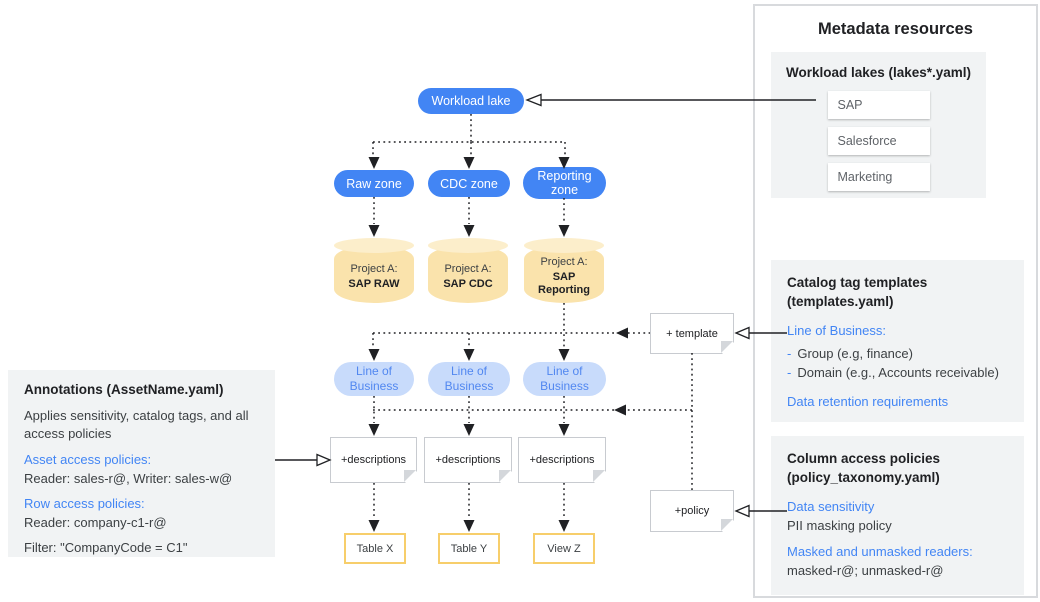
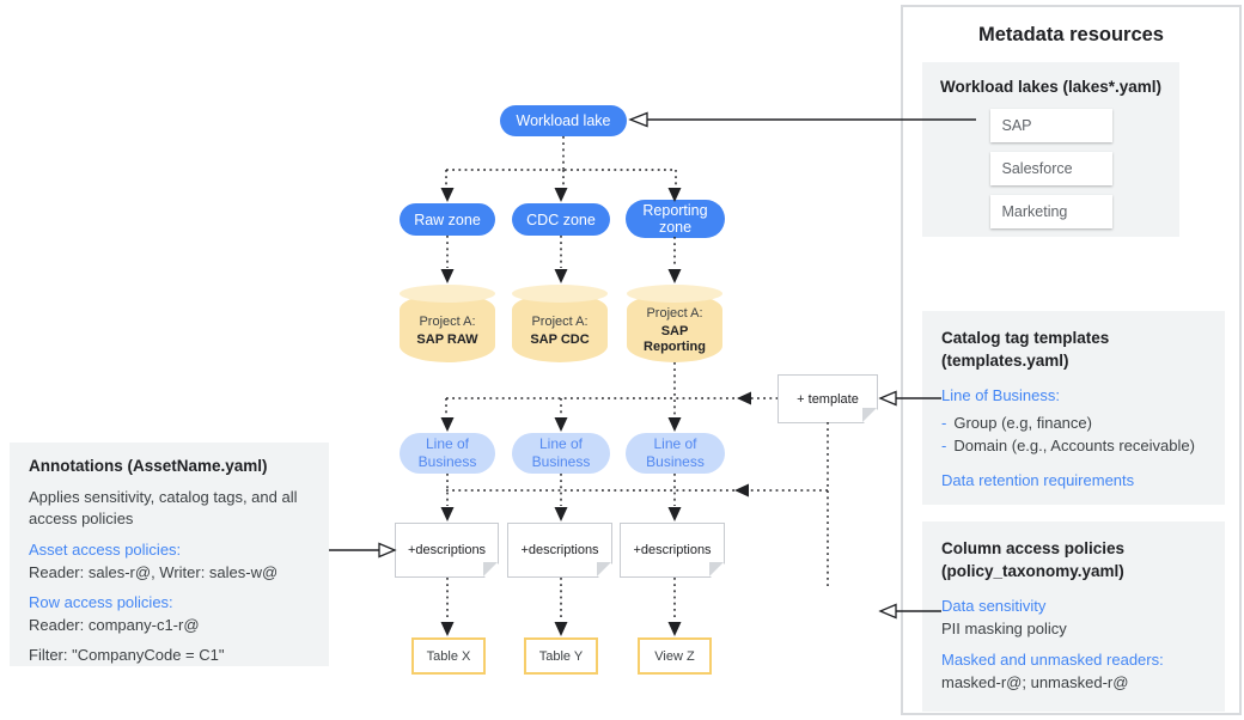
  Workload lake
  Raw zone
  CDC zone
  Reporting zone
  Project A:
  SAP RAW
  Project A:
  SAP CDC
  Project A:
  SAP Reporting
  Line of Business
  Line of Business
  Line of Business
  +descriptions
  +descriptions
  +descriptions
  + template
- +policy
  Table X
  Table Y
  View Z
  Annotations (AssetName.yaml)
  Applies sensitivity, catalog tags, and all access policies
  Asset access policies:
  Reader: sales-r@, Writer: sales-w@
  Row access policies:
  Reader: company-c1-r@
  Filter: "CompanyCode = C1"
  Metadata resources
  Workload lakes (lakes*.yaml)
  SAP
  Salesforce
  Marketing
  Catalog tag templates (templates.yaml)
  Line of Business:
  -
  Group (e.g, finance)
  -
  Domain (e.g., Accounts receivable)
  Data retention requirements
  Column access policies (policy_taxonomy.yaml)
  Data sensitivity
  PII masking policy
  Masked and unmasked readers:
  masked-r@; unmasked-r@
